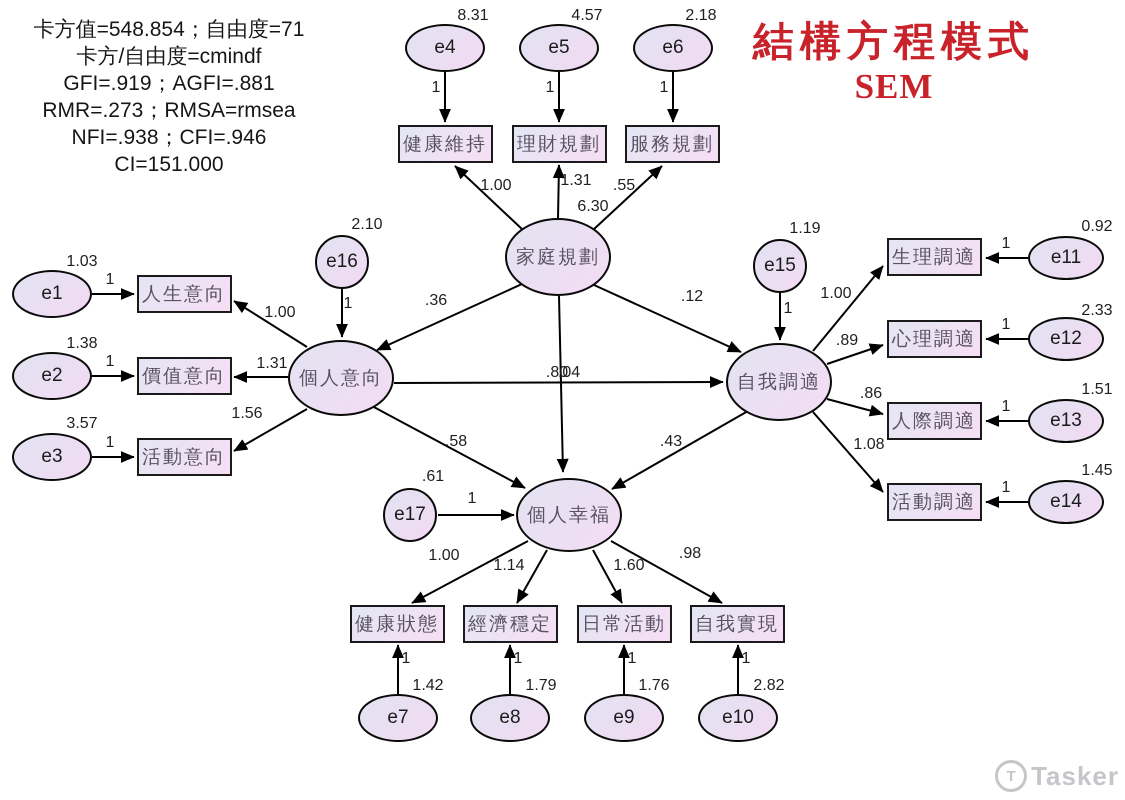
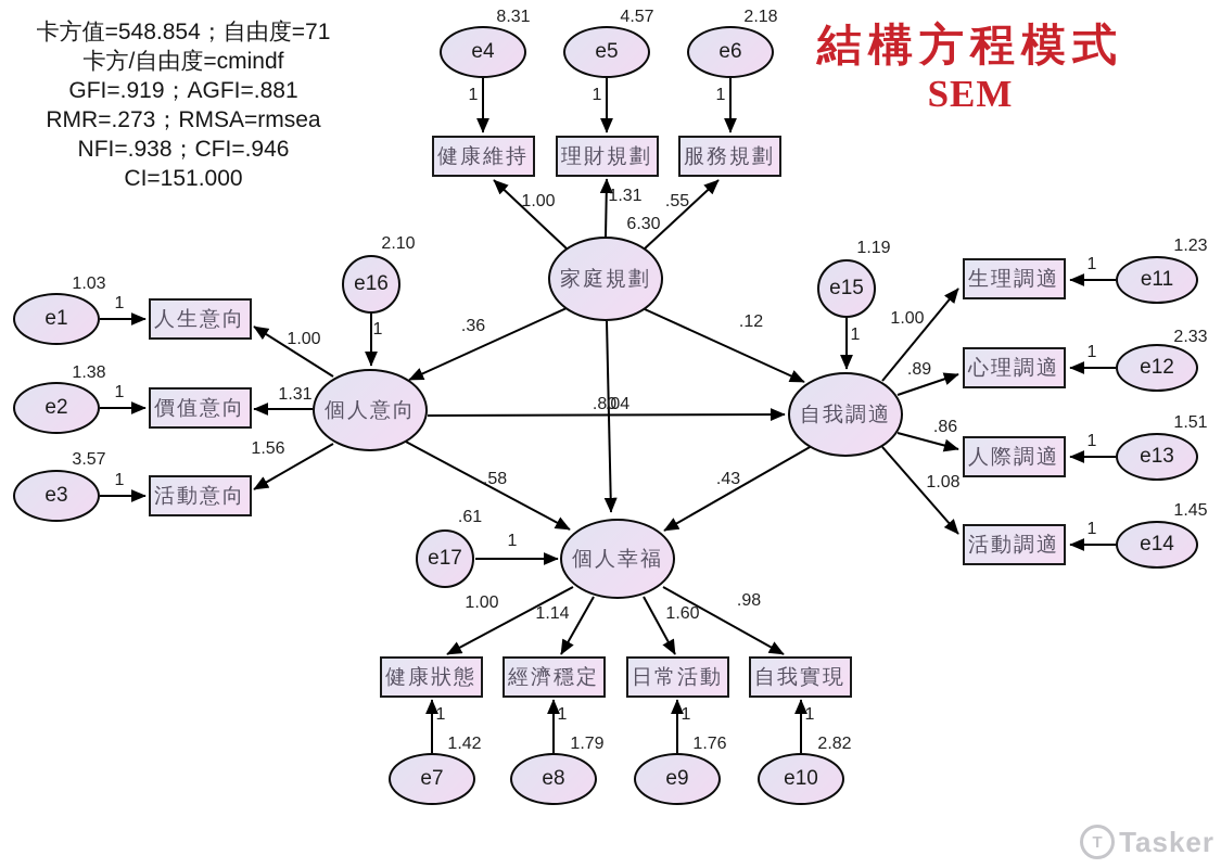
  卡方值=548.854；自由度=71
  卡方/自由度=cmindf
  GFI=.919；AGFI=.881
  RMR=.273；RMSA=rmsea
  NFI=.938；CFI=.946
  CI=151.000
  結構方程模式
  SEM
  .36
  .12
  .04
  .80
  .58
  .43
  1.00
  1.31
  .55
  1.00
  1.31
  1.56
  1.00
  .89
  .86
  1.08
  1.00
  1.14
  1.60
  .98
  1
  1
  1
  1
  1
  1
  1
  1
  1
  1
  1
  1
  1
  1
  1
  1
  1
  家庭規劃
  6.30
  個人意向
  自我調適
  個人幸福
  e1
  1.03
  e2
  1.38
  e3
  3.57
  e4
  8.31
  e5
  4.57
  e6
  2.18
  e7
  1.42
  e8
  1.79
  e9
  1.76
  e10
  2.82
  e11
- 0.92
+ 1.23
  e12
  2.33
  e13
  1.51
  e14
  1.45
  e15
  1.19
  e16
  2.10
  e17
  .61
  健康維持
  理財規劃
  服務規劃
  人生意向
  價值意向
  活動意向
  生理調適
  心理調適
  人際調適
  活動調適
  健康狀態
  經濟穩定
  日常活動
  自我實現
  T
  Tasker
